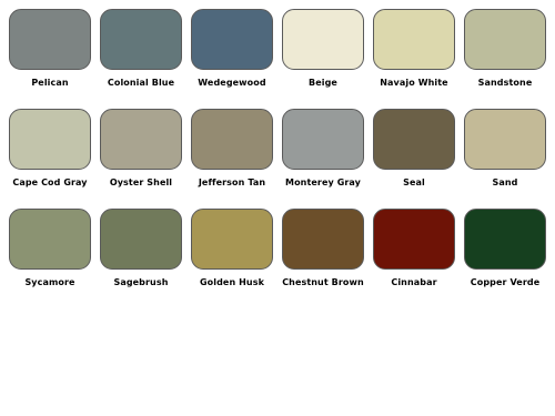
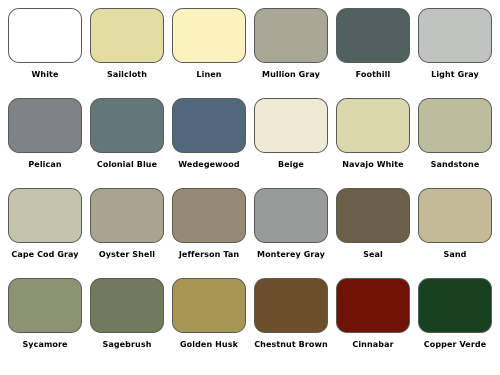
+ White
+ Sailcloth
+ Linen
+ Mullion Gray
+ Foothill
+ Light Gray
  Pelican
  Colonial Blue
  Wedegewood
  Beige
  Navajo White
  Sandstone
  Cape Cod Gray
  Oyster Shell
  Jefferson Tan
  Monterey Gray
  Seal
  Sand
  Sycamore
  Sagebrush
  Golden Husk
  Chestnut Brown
  Cinnabar
  Copper Verde
